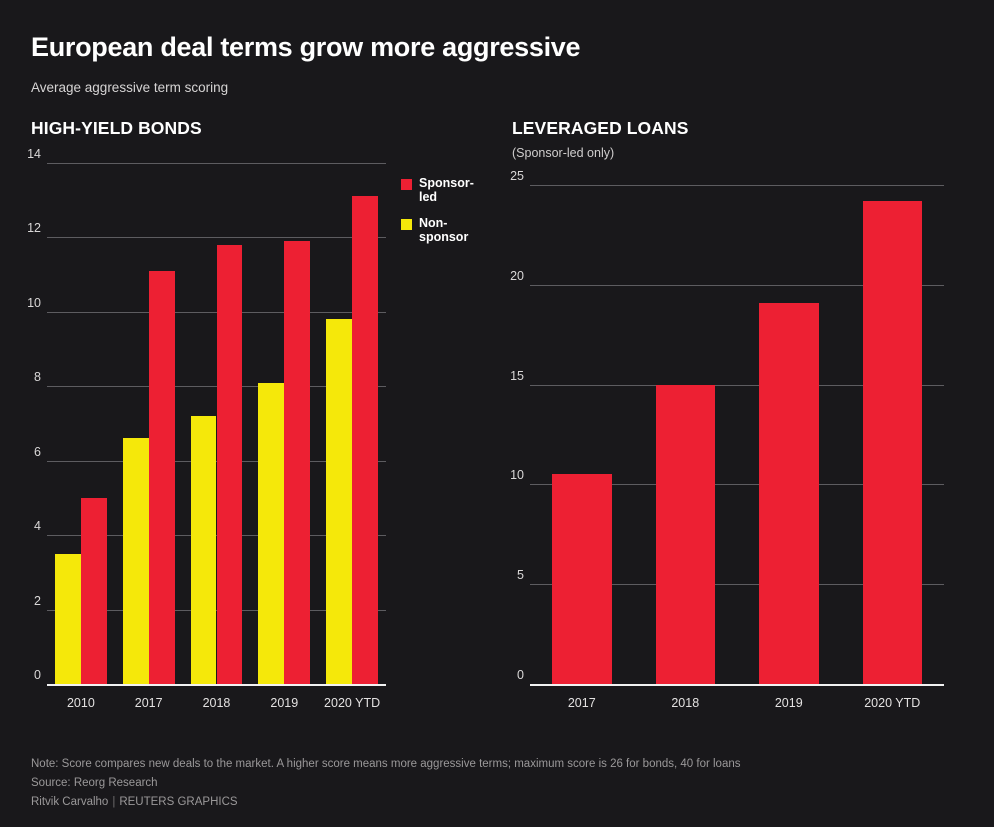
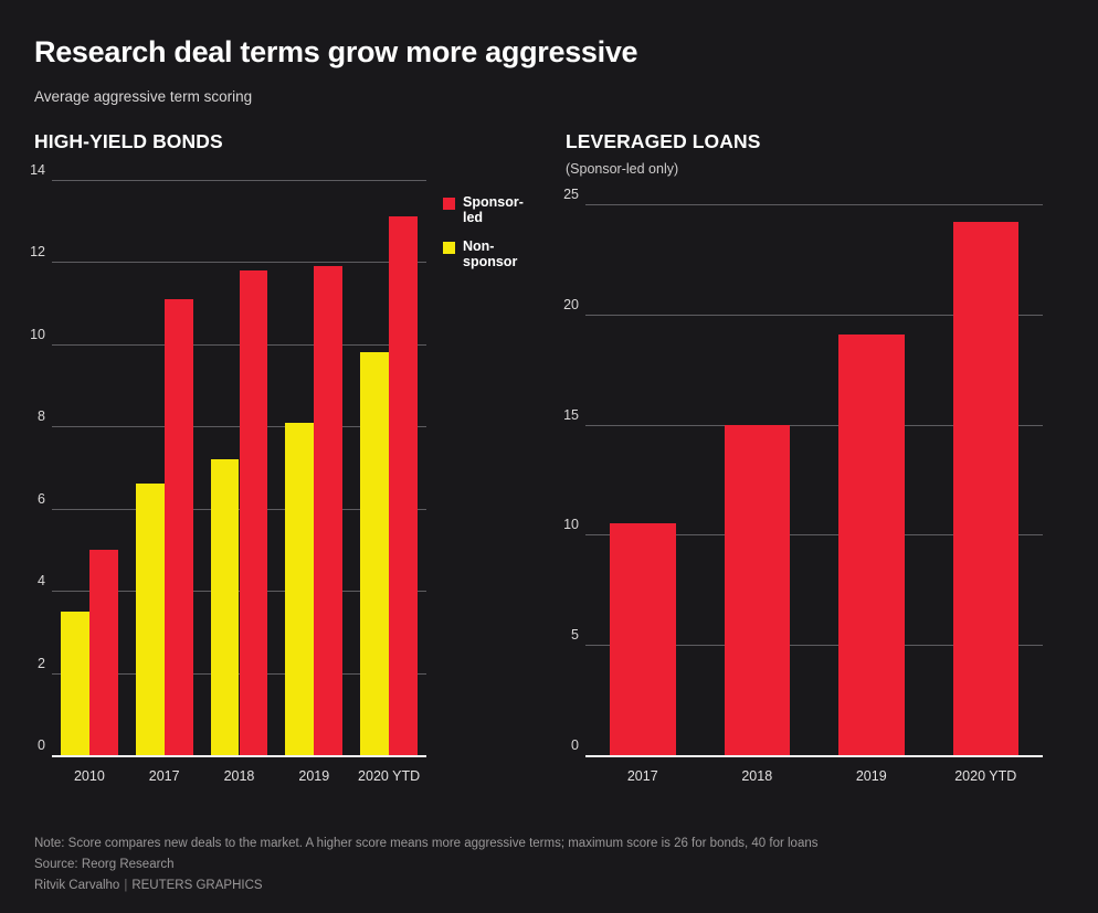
- European deal terms grow more aggressive
+ Research deal terms grow more aggressive
  Average aggressive term scoring
  HIGH-YIELD BONDS
  0
  2
  4
  6
  8
  10
  12
  14
  2010
  2017
  2018
  2019
  2020 YTD
  Sponsor-led
  Non-sponsor
  LEVERAGED LOANS
  (Sponsor-led only)
  0
  5
  10
  15
  20
  25
  2017
  2018
  2019
  2020 YTD
  Note: Score compares new deals to the market. A higher score means more aggressive terms; maximum score is 26 for bonds, 40 for loans
  Source: Reorg Research
  Ritvik Carvalho | REUTERS GRAPHICS
